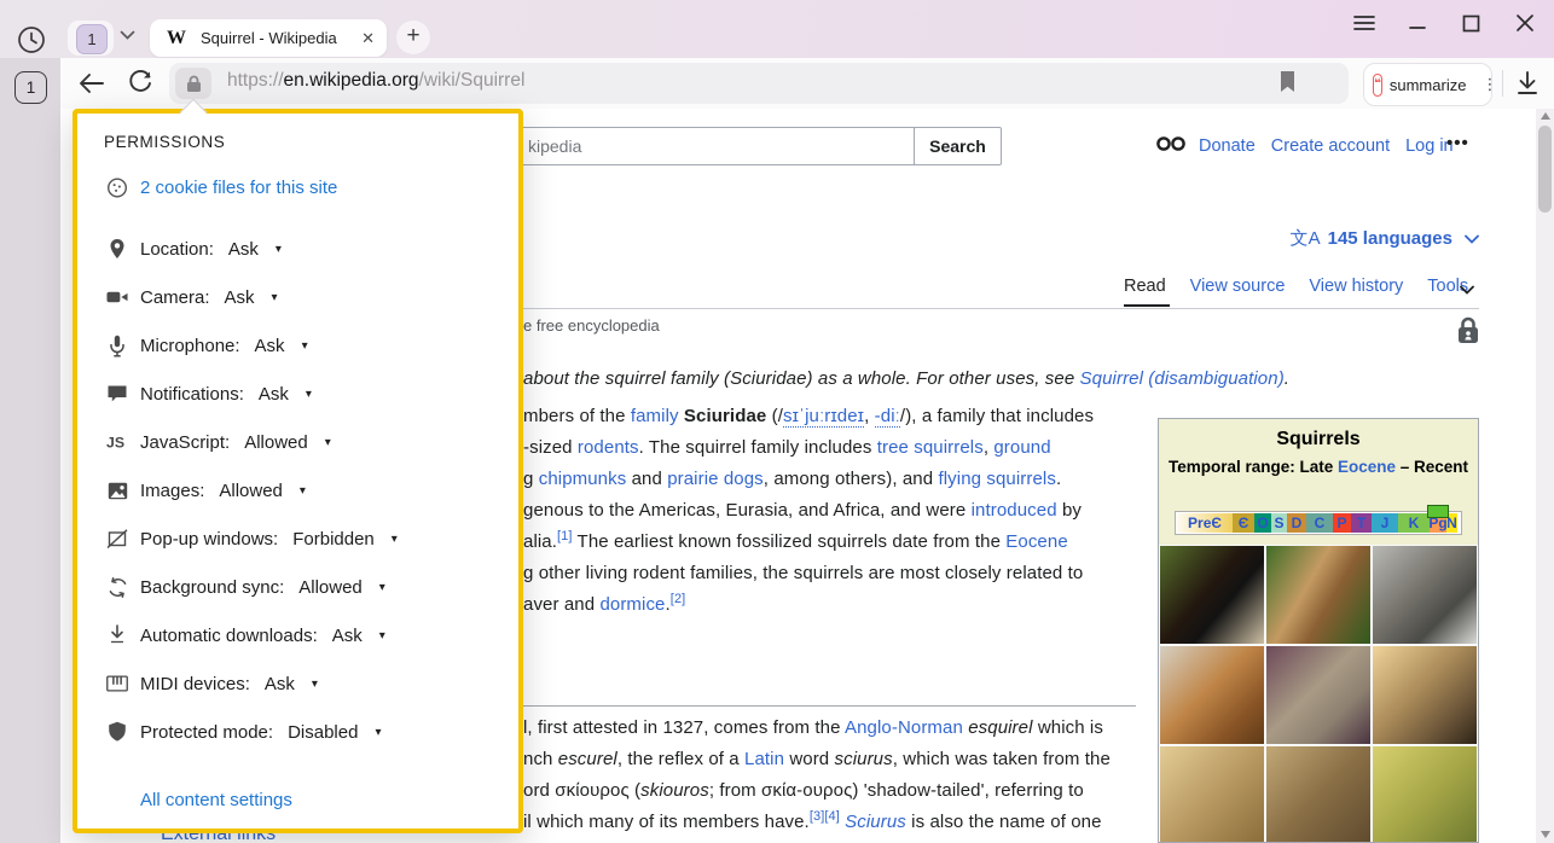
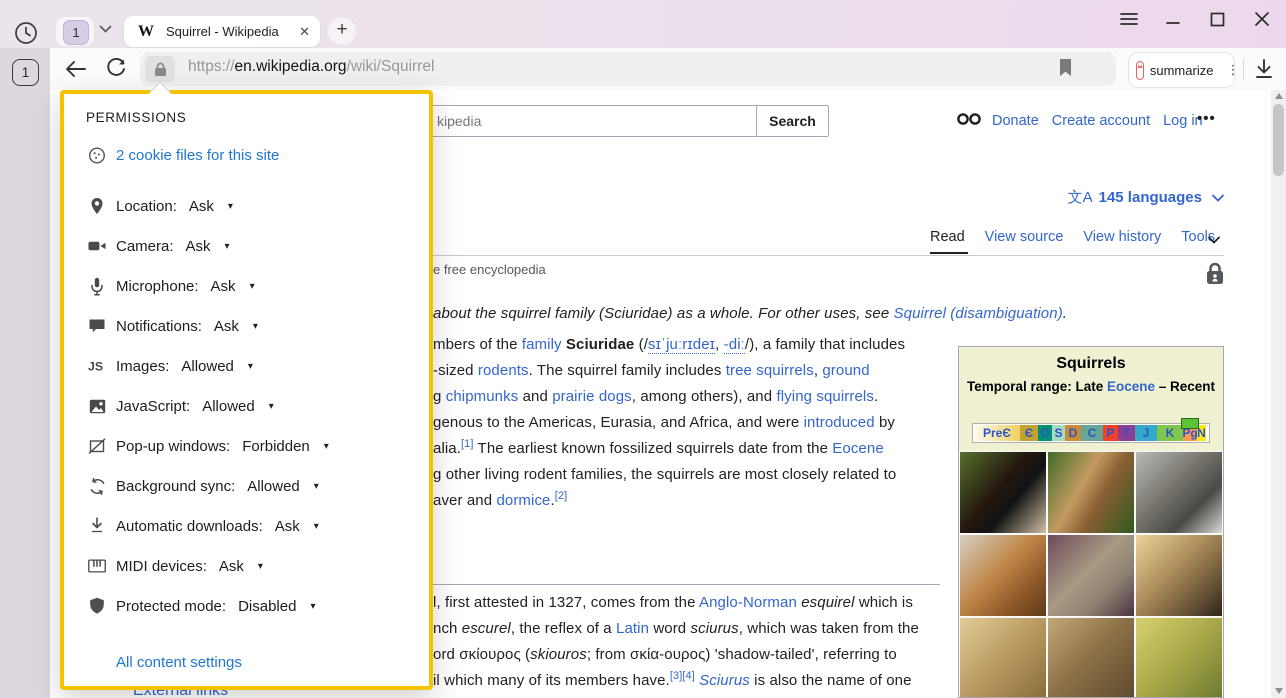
  1
  W
  Squirrel - Wikipedia
  ✕
  +
  1
  https://en.wikipedia.org/wiki/Squirrel
  ❝
  summarize
  ⋮
  kipedia
  Search
  Donate
  Create account
  Log in
  •••
  文A 145 languages
  Read
  View source
  View history
  Tools
  e free encyclopedia
  about the squirrel family (Sciuridae) as a whole. For other uses, see Squirrel (disambiguation).
  mbers of the family Sciuridae (/sɪˈjuːrɪdeɪ, -diː/), a family that includes
  -sized rodents. The squirrel family includes tree squirrels, ground
  g chipmunks and prairie dogs, among others), and flying squirrels.
  genous to the Americas, Eurasia, and Africa, and were introduced by
  alia.[1] The earliest known fossilized squirrels date from the Eocene
  g other living rodent families, the squirrels are most closely related to
  aver and dormice.[2]
  l, first attested in 1327, comes from the Anglo-Norman esquirel which is
  nch escurel, the reflex of a Latin word sciurus, which was taken from the
  ord σκίουρος (skiouros; from σκία-ουρος) 'shadow-tailed', referring to
  il which many of its members have.[3][4] Sciurus is also the name of one
  External links
  Squirrels
  Temporal range: Late Eocene – Recent
  PreЄ
  Є
  O
  S
  D
  C
  P
  T
  J
  K
  Pg
  N
  PERMISSIONS
  2 cookie files for this site
  Location:
  Ask
  ▾
  Camera:
  Ask
  ▾
  Microphone:
  Ask
  ▾
  Notifications:
  Ask
  ▾
  JS
- JavaScript:
+ Images:
  Allowed
  ▾
- Images:
+ JavaScript:
  Allowed
  ▾
  Pop-up windows:
  Forbidden
  ▾
  Background sync:
  Allowed
  ▾
  Automatic downloads:
  Ask
  ▾
  MIDI devices:
  Ask
  ▾
  Protected mode:
  Disabled
  ▾
  All content settings
